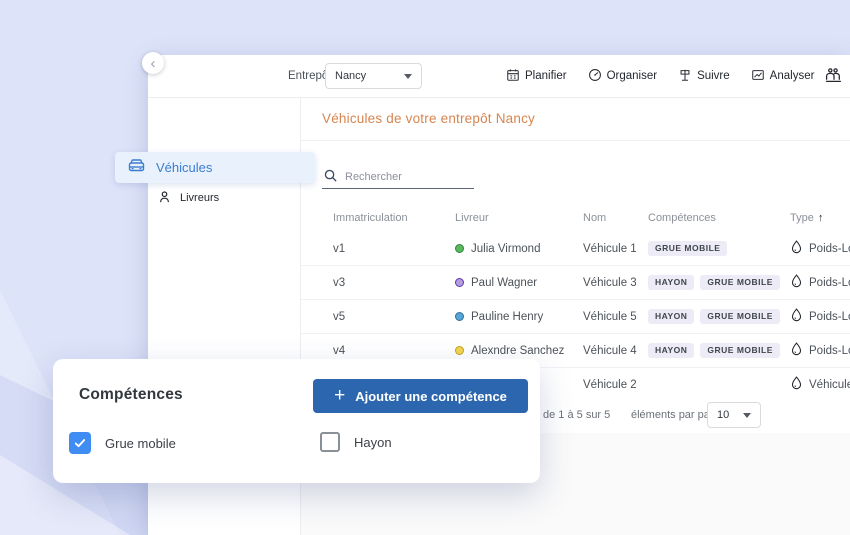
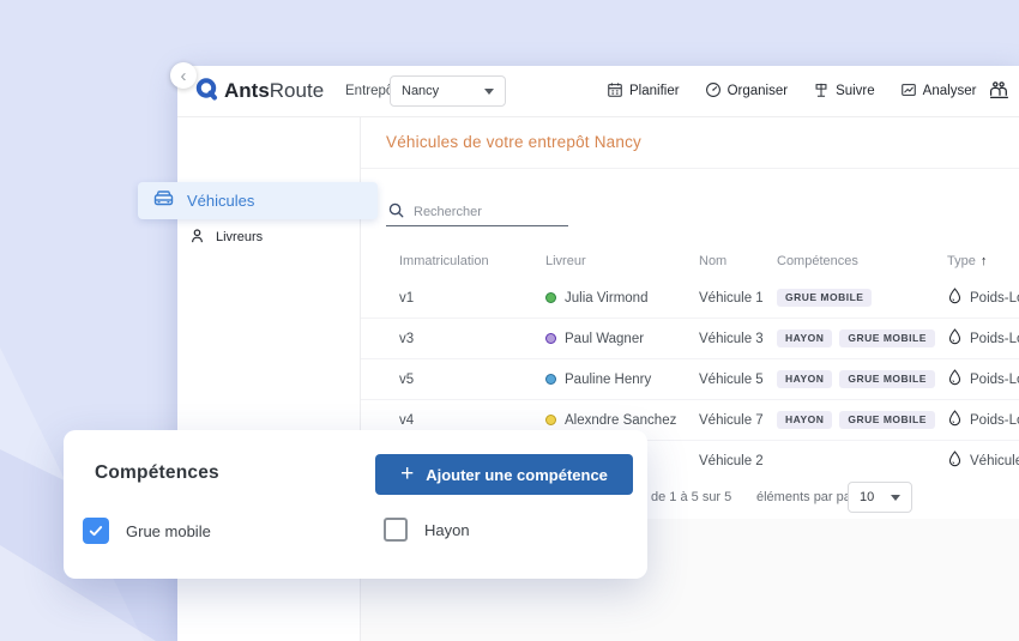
+ AntsRoute
  Entrep
  Nancy
  Planifier
  Organiser
  Suivre
  Analyser
  Véhicules de votre entrepôt Nancy
  Rechercher
  Immatriculation
  Livreur
  Nom
  Compétences
  Type ↑
  v1
  Julia Virmond
  Véhicule 1
  GRUE MOBILE
  v3
  Paul Wagner
  Véhicule 3
  HAYON
  GRUE MOBILE
  v5
  Pauline Henry
  Véhicule 5
  HAYON
  GRUE MOBILE
  v4
  Alexndre Sanchez
- Véhicule 4
+ Véhicule 7
  HAYON
  GRUE MOBILE
  Véhicule 2
  Véhicul
  de 1 à 5 sur 5
  éléments par p
  10
  ‹
  Véhicules
  Livreurs
  Compétences
  +
  Ajouter une compétence
  Grue mobile
  Hayon
